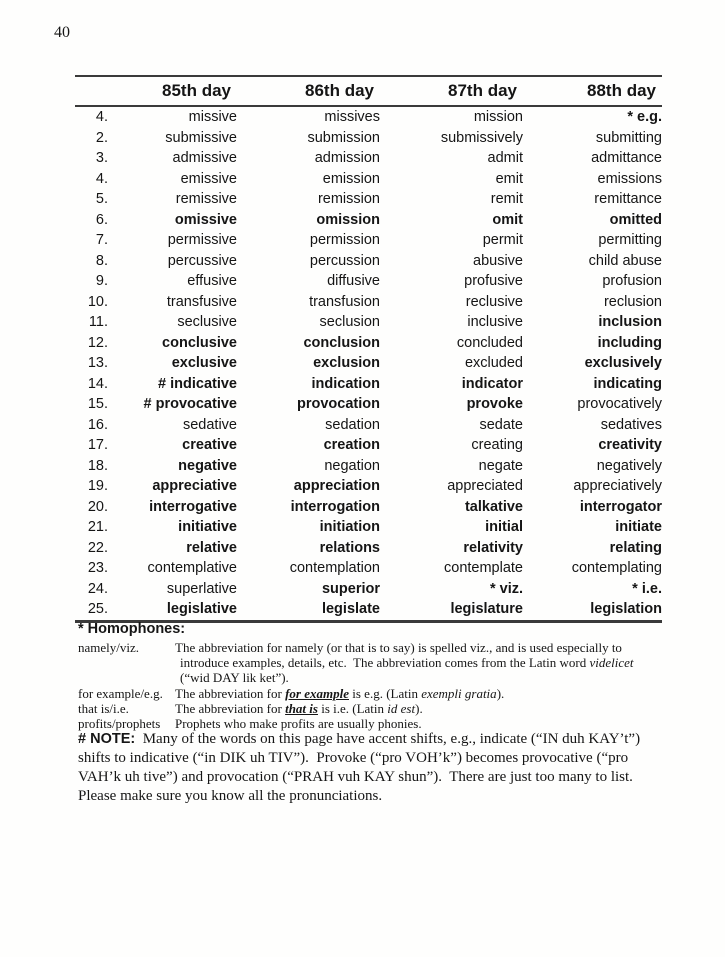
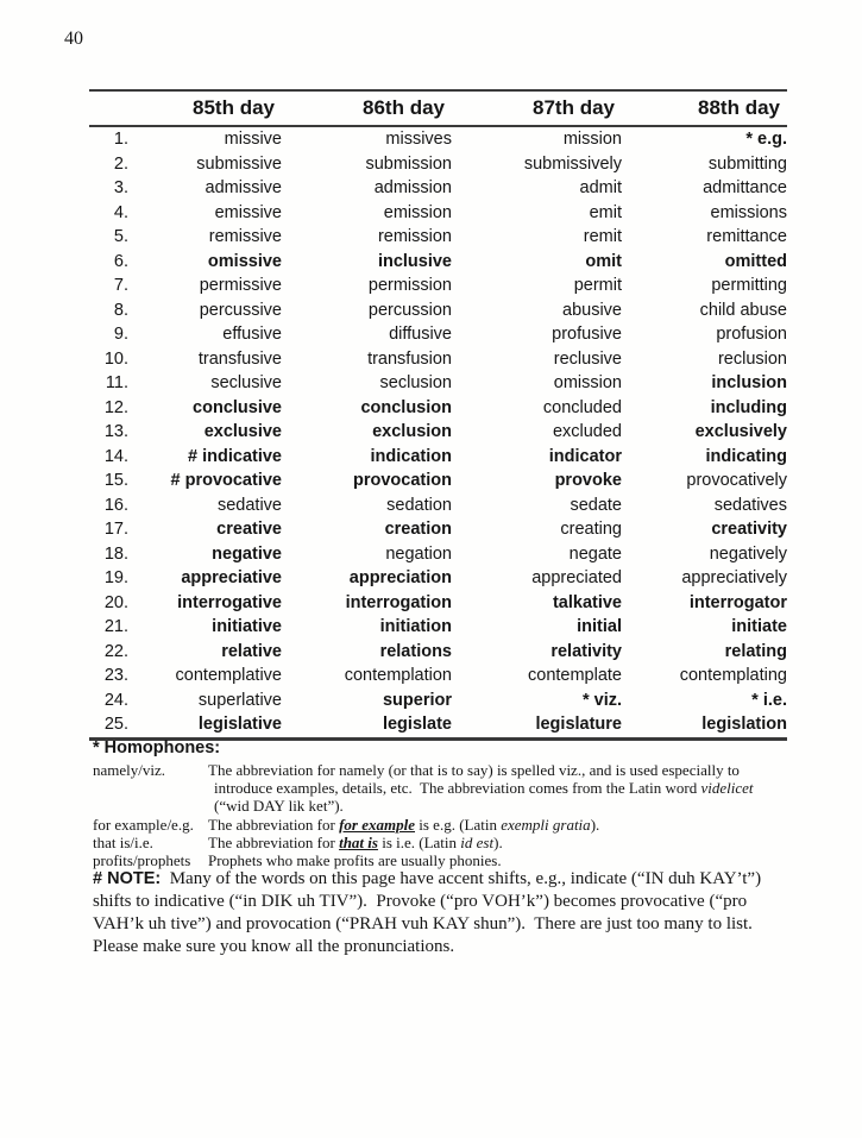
  40
  	85th day	86th day	87th day	88th day
- 4.	missive	missives	mission	* e.g.
+ 1.	missive	missives	mission	* e.g.
  2.	submissive	submission	submissively	submitting
  3.	admissive	admission	admit	admittance
  4.	emissive	emission	emit	emissions
  5.	remissive	remission	remit	remittance
- 6.	omissive	omission	omit	omitted
+ 6.	omissive	inclusive	omit	omitted
  7.	permissive	permission	permit	permitting
  8.	percussive	percussion	abusive	child abuse
  9.	effusive	diffusive	profusive	profusion
  10.	transfusive	transfusion	reclusive	reclusion
- 11.	seclusive	seclusion	inclusive	inclusion
+ 11.	seclusive	seclusion	omission	inclusion
  12.	conclusive	conclusion	concluded	including
  13.	exclusive	exclusion	excluded	exclusively
  14.	# indicative	indication	indicator	indicating
  15.	# provocative	provocation	provoke	provocatively
  16.	sedative	sedation	sedate	sedatives
  17.	creative	creation	creating	creativity
  18.	negative	negation	negate	negatively
  19.	appreciative	appreciation	appreciated	appreciatively
  20.	interrogative	interrogation	talkative	interrogator
  21.	initiative	initiation	initial	initiate
  22.	relative	relations	relativity	relating
  23.	contemplative	contemplation	contemplate	contemplating
  24.	superlative	superior	* viz.	* i.e.
  25.	legislative	legislate	legislature	legislation
  * Homophones:
  namely/viz.
  The abbreviation for namely (or that is to say) is spelled viz., and is used especially to introduce examples, details, etc. The abbreviation comes from the Latin word videlicet (“wid DAY lik ket”).
  for example/e.g.
  The abbreviation for for example is e.g. (Latin exempli gratia).
  that is/i.e.
  The abbreviation for that is is i.e. (Latin id est).
  profits/prophets
  Prophets who make profits are usually phonies.
  # NOTE: Many of the words on this page have accent shifts, e.g., indicate (“IN duh KAY’t”) shifts to indicative (“in DIK uh TIV”). Provoke (“pro VOH’k”) becomes provocative (“pro VAH’k uh tive”) and provocation (“PRAH vuh KAY shun”). There are just too many to list. Please make sure you know all the pronunciations.
